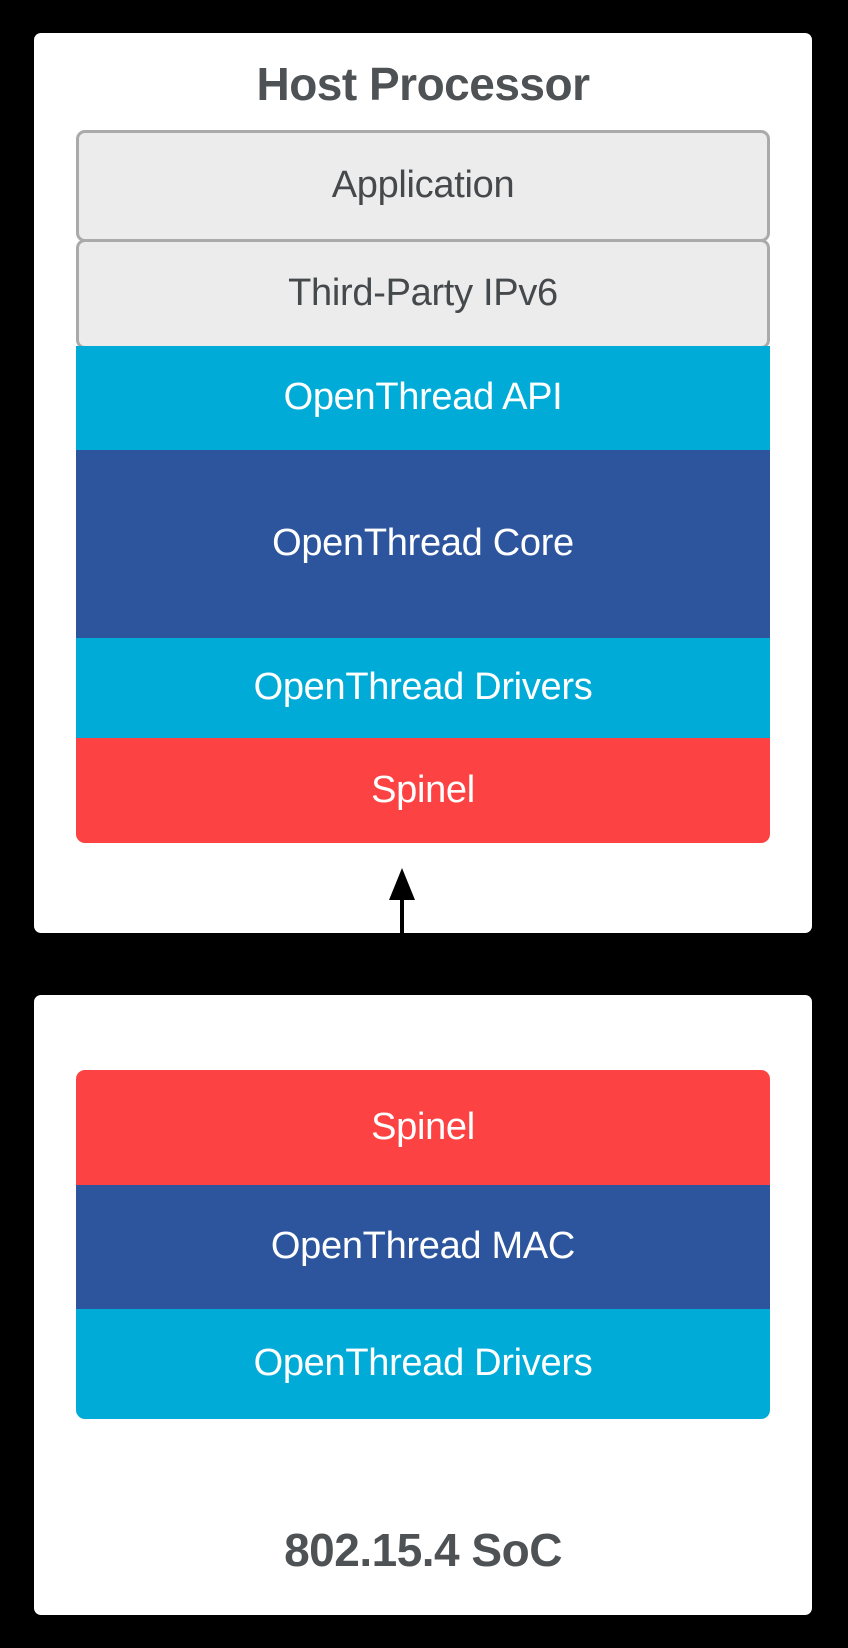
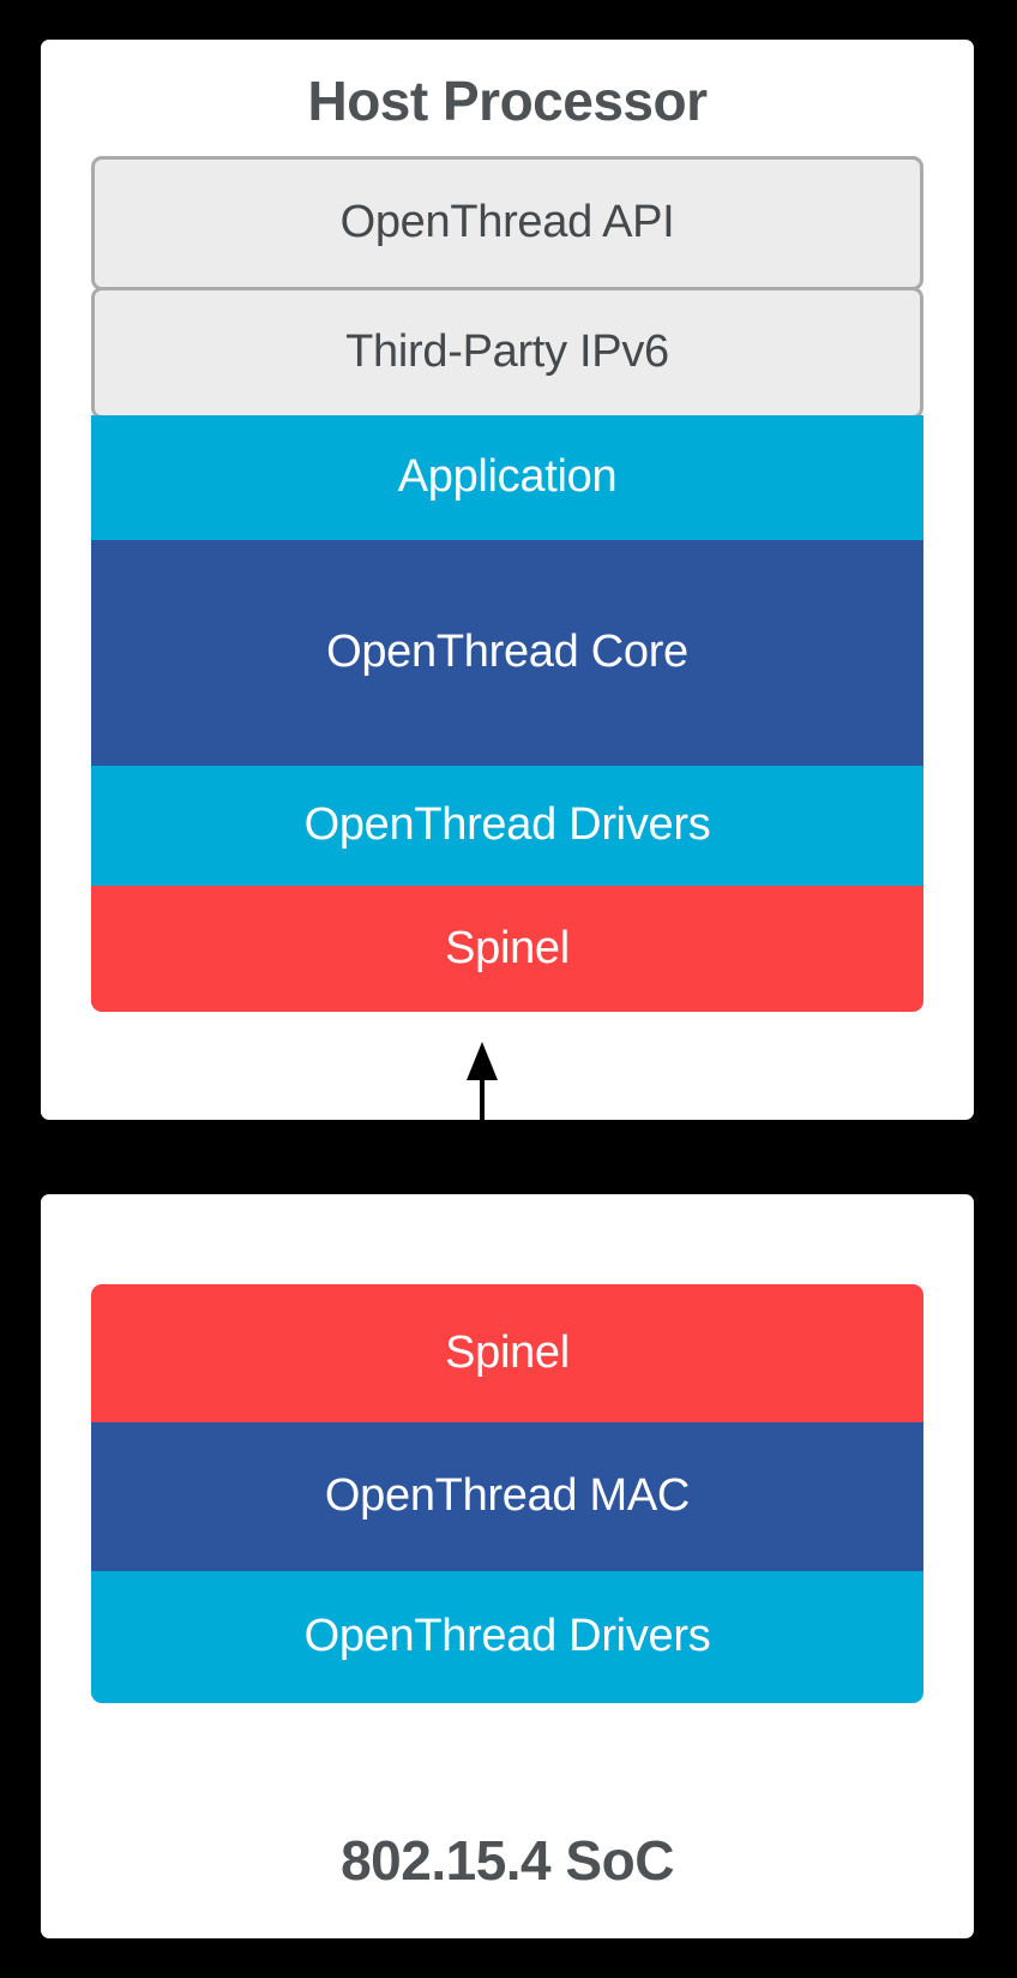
  Host Processor
- Application
+ OpenThread API
  Third-Party IPv6
- OpenThread API
+ Application
  OpenThread Core
  OpenThread Drivers
  Spinel
  Spinel
  OpenThread MAC
  OpenThread Drivers
  802.15.4 SoC
